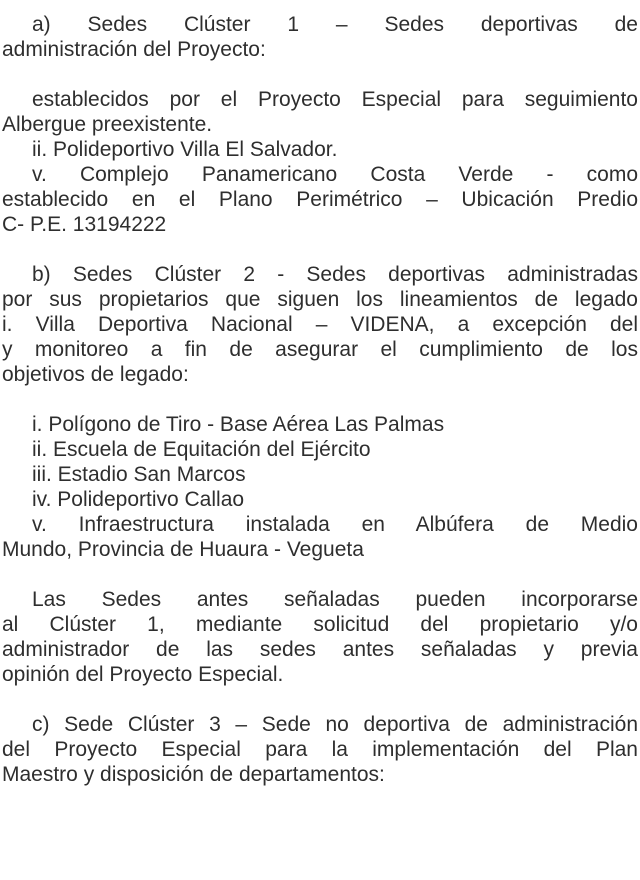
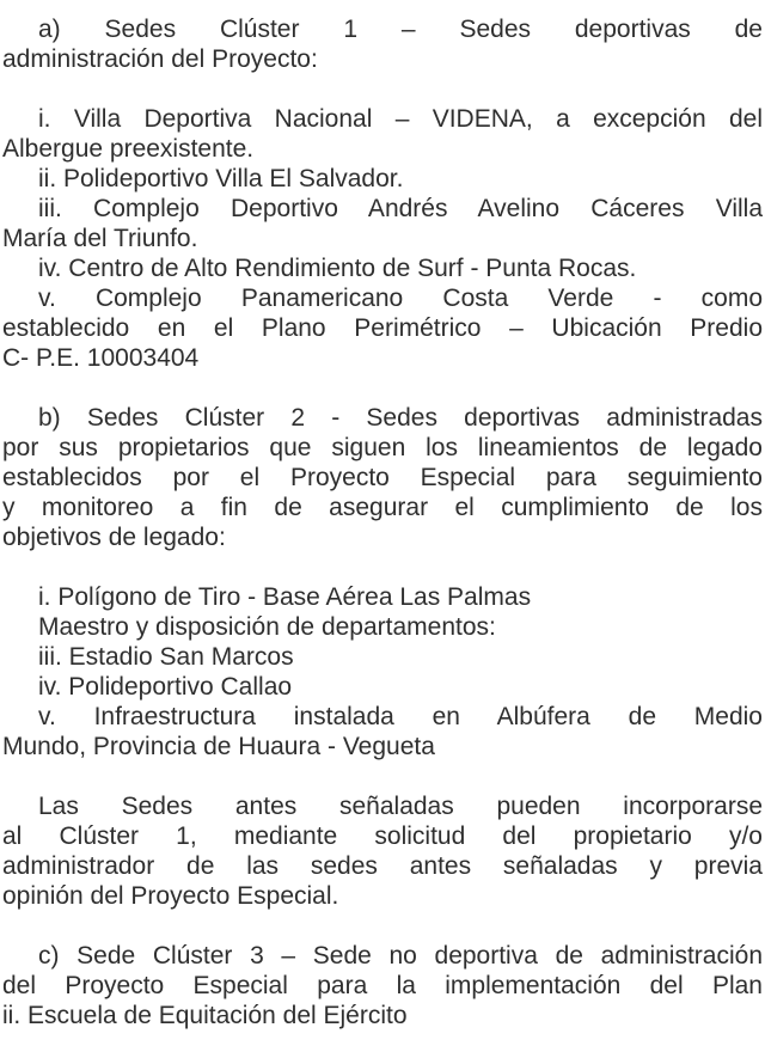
  a) Sedes Clúster 1 – Sedes deportivas de
  administración del Proyecto:
- establecidos por el Proyecto Especial para seguimiento
+ i. Villa Deportiva Nacional – VIDENA, a excepción del
  Albergue preexistente.
  ii. Polideportivo Villa El Salvador.
+ iii. Complejo Deportivo Andrés Avelino Cáceres Villa
+ María del Triunfo.
+ iv. Centro de Alto Rendimiento de Surf - Punta Rocas.
  v. Complejo Panamericano Costa Verde - como
  establecido en el Plano Perimétrico – Ubicación Predio
- C- P.E. 13194222
+ C- P.E. 10003404
  b) Sedes Clúster 2 - Sedes deportivas administradas
  por sus propietarios que siguen los lineamientos de legado
- i. Villa Deportiva Nacional – VIDENA, a excepción del
+ establecidos por el Proyecto Especial para seguimiento
  y monitoreo a fin de asegurar el cumplimiento de los
  objetivos de legado:
  i. Polígono de Tiro - Base Aérea Las Palmas
- ii. Escuela de Equitación del Ejército
+ Maestro y disposición de departamentos:
  iii. Estadio San Marcos
  iv. Polideportivo Callao
  v. Infraestructura instalada en Albúfera de Medio
  Mundo, Provincia de Huaura - Vegueta
  Las Sedes antes señaladas pueden incorporarse
  al Clúster 1, mediante solicitud del propietario y/o
  administrador de las sedes antes señaladas y previa
  opinión del Proyecto Especial.
  c) Sede Clúster 3 – Sede no deportiva de administración
  del Proyecto Especial para la implementación del Plan
- Maestro y disposición de departamentos:
+ ii. Escuela de Equitación del Ejército
